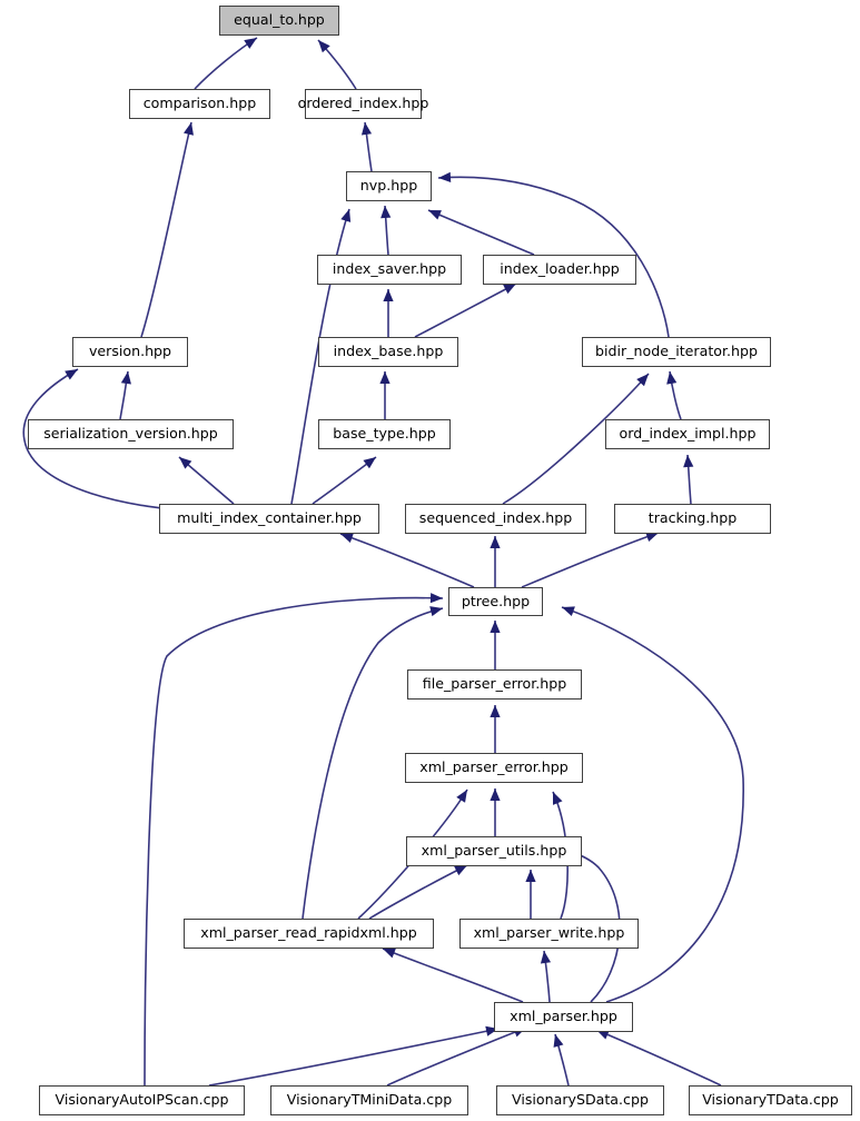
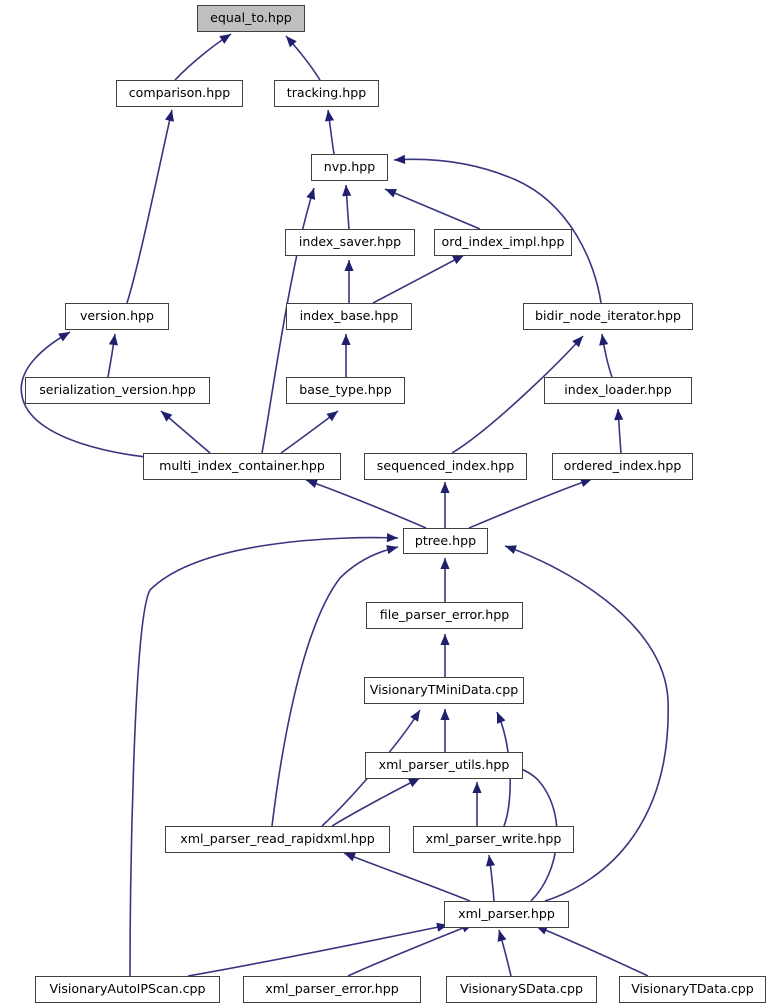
  equal_to.hpp
  comparison.hpp
- ordered_index.hpp
+ tracking.hpp
  nvp.hpp
  index_saver.hpp
- index_loader.hpp
+ ord_index_impl.hpp
  version.hpp
  index_base.hpp
  bidir_node_iterator.hpp
  serialization_version.hpp
  base_type.hpp
- ord_index_impl.hpp
+ index_loader.hpp
  multi_index_container.hpp
  sequenced_index.hpp
- tracking.hpp
+ ordered_index.hpp
  ptree.hpp
  file_parser_error.hpp
- xml_parser_error.hpp
+ VisionaryTMiniData.cpp
  xml_parser_utils.hpp
  xml_parser_read_rapidxml.hpp
  xml_parser_write.hpp
  xml_parser.hpp
  VisionaryAutoIPScan.cpp
- VisionaryTMiniData.cpp
+ xml_parser_error.hpp
  VisionarySData.cpp
  VisionaryTData.cpp
